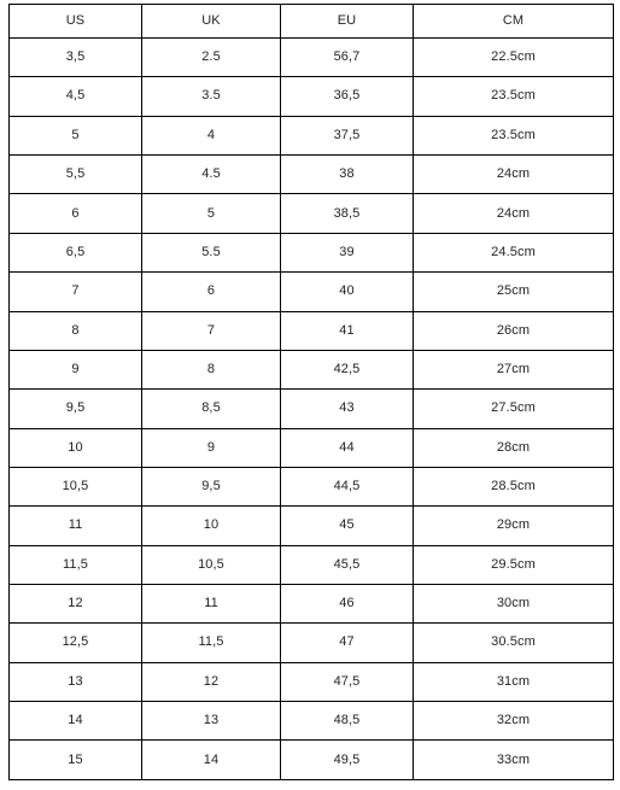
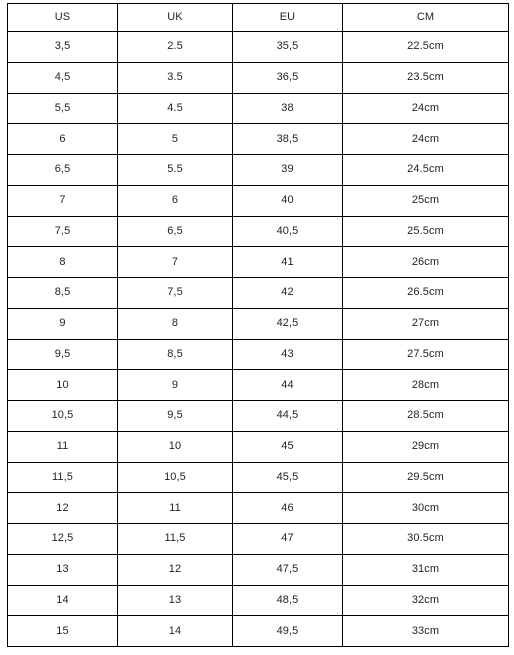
  US	UK	EU	CM
- 3,5	2.5	56,7	22.5cm
+ 3,5	2.5	35,5	22.5cm
  4,5	3.5	36,5	23.5cm
- 5	4	37,5	23.5cm
  5,5	4.5	38	24cm
  6	5	38,5	24cm
  6,5	5.5	39	24.5cm
  7	6	40	25cm
+ 7,5	6,5	40,5	25.5cm
  8	7	41	26cm
+ 8,5	7,5	42	26.5cm
  9	8	42,5	27cm
  9,5	8,5	43	27.5cm
  10	9	44	28cm
  10,5	9,5	44,5	28.5cm
  11	10	45	29cm
  11,5	10,5	45,5	29.5cm
  12	11	46	30cm
  12,5	11,5	47	30.5cm
  13	12	47,5	31cm
  14	13	48,5	32cm
  15	14	49,5	33cm
